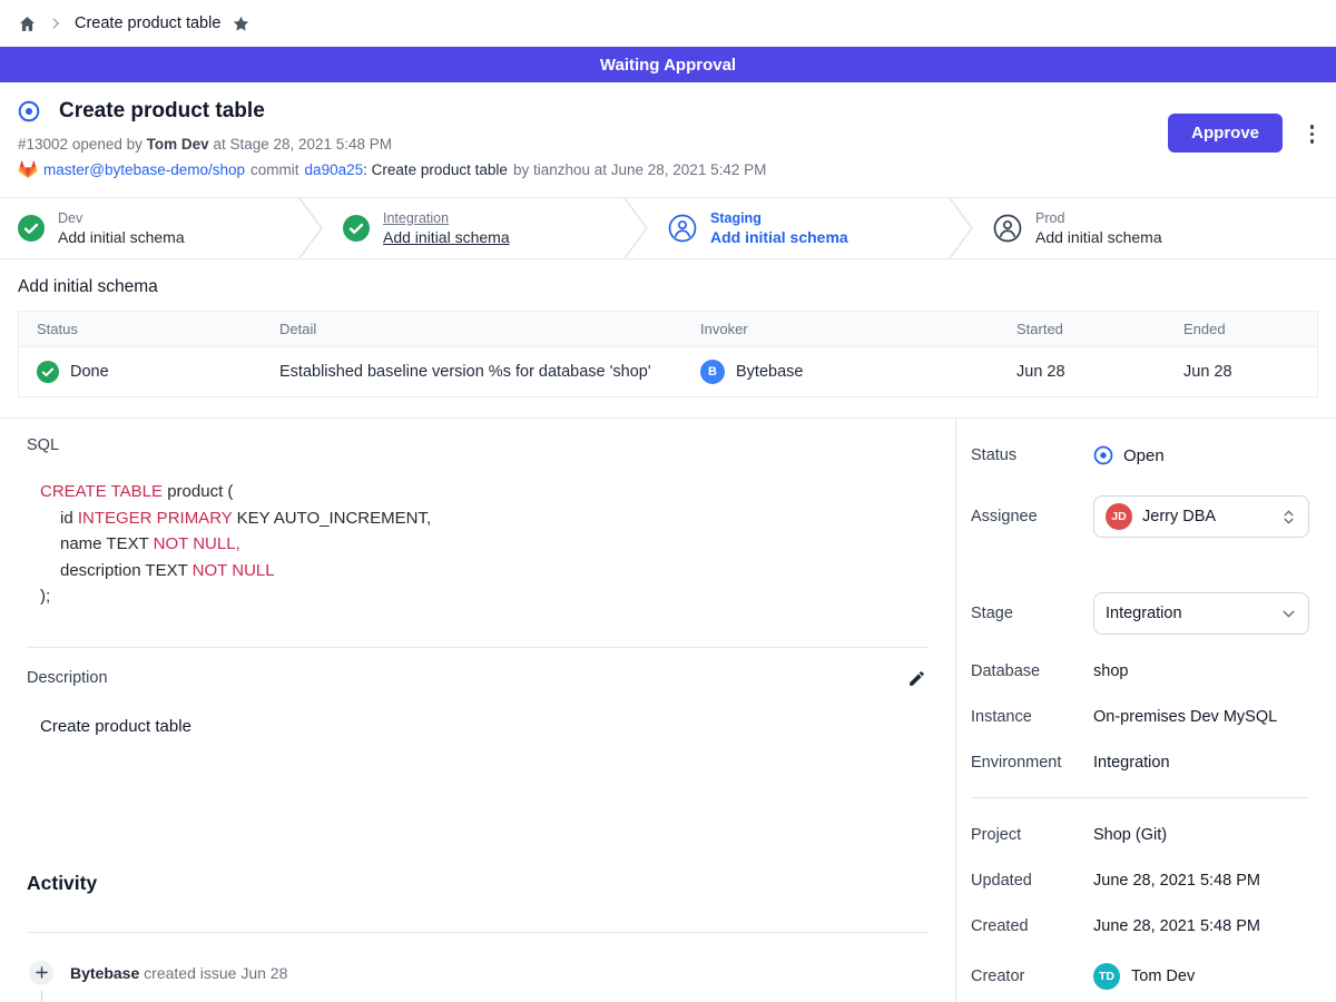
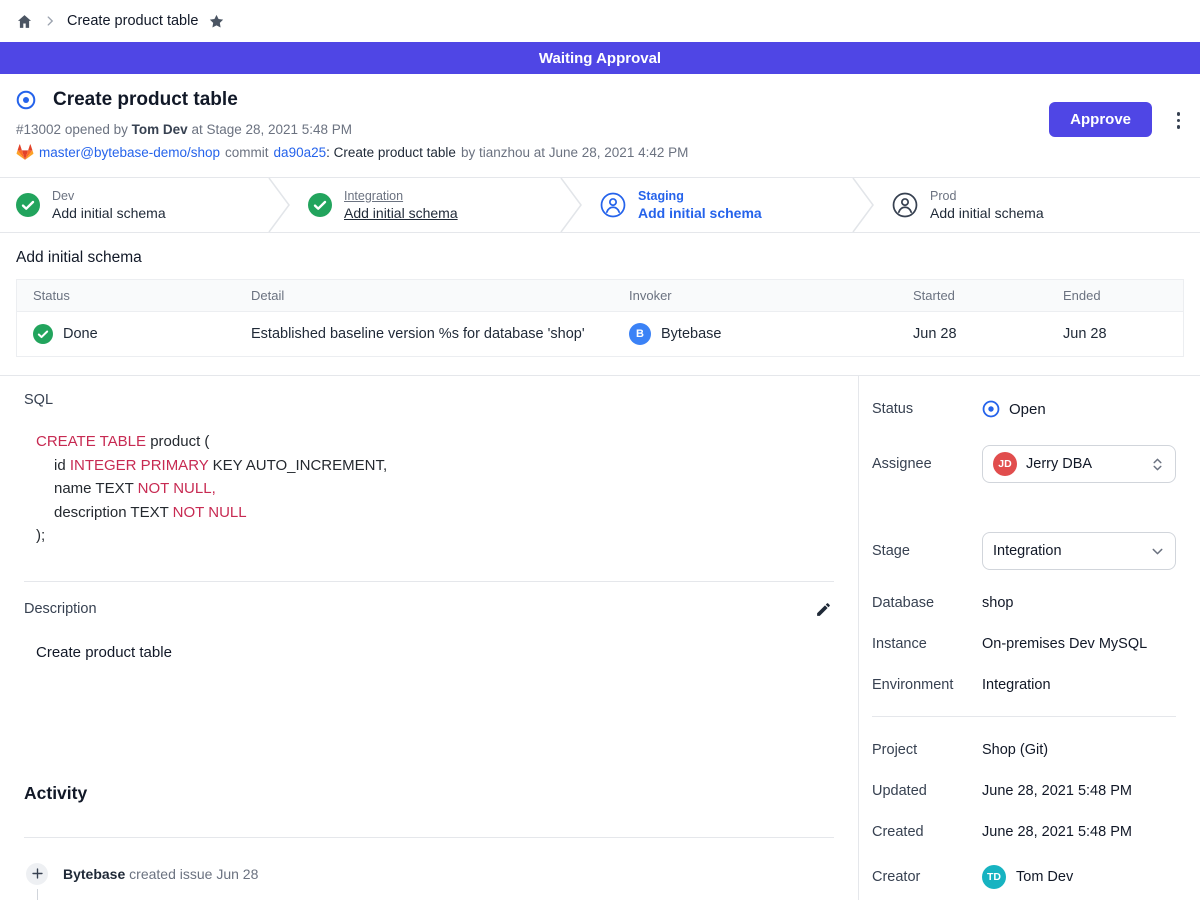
  Create product table
  Waiting Approval
  Create product table
  #13002 opened by Tom Dev at Stage 28, 2021 5:48 PM
  master@bytebase-demo/shop
  commit
  da90a25: Create product table
- by tianzhou at June 28, 2021 5:42 PM
+ by tianzhou at June 28, 2021 4:42 PM
  Approve
  Dev
  Add initial schema
  Integration
  Add initial schema
  Staging
  Add initial schema
  Prod
  Add initial schema
  Add initial schema
  Status
  Detail
  Invoker
  Started
  Ended
  Done
  Established baseline version %s for database 'shop'
  B
  Bytebase
  Jun 28
  Jun 28
  SQL
  CREATE TABLE product (
  id INTEGER PRIMARY KEY AUTO_INCREMENT,
  name TEXT NOT NULL,
  description TEXT NOT NULL
  );
  Description
  Create product table
  Activity
  Bytebase created issue Jun 28
  Status
  Open
  Assignee
  JD
  Jerry DBA
  Stage
  Integration
  Database
  shop
  Instance
  On-premises Dev MySQL
  Environment
  Integration
  Project
  Shop (Git)
  Updated
  June 28, 2021 5:48 PM
  Created
  June 28, 2021 5:48 PM
  Creator
  TD
  Tom Dev
